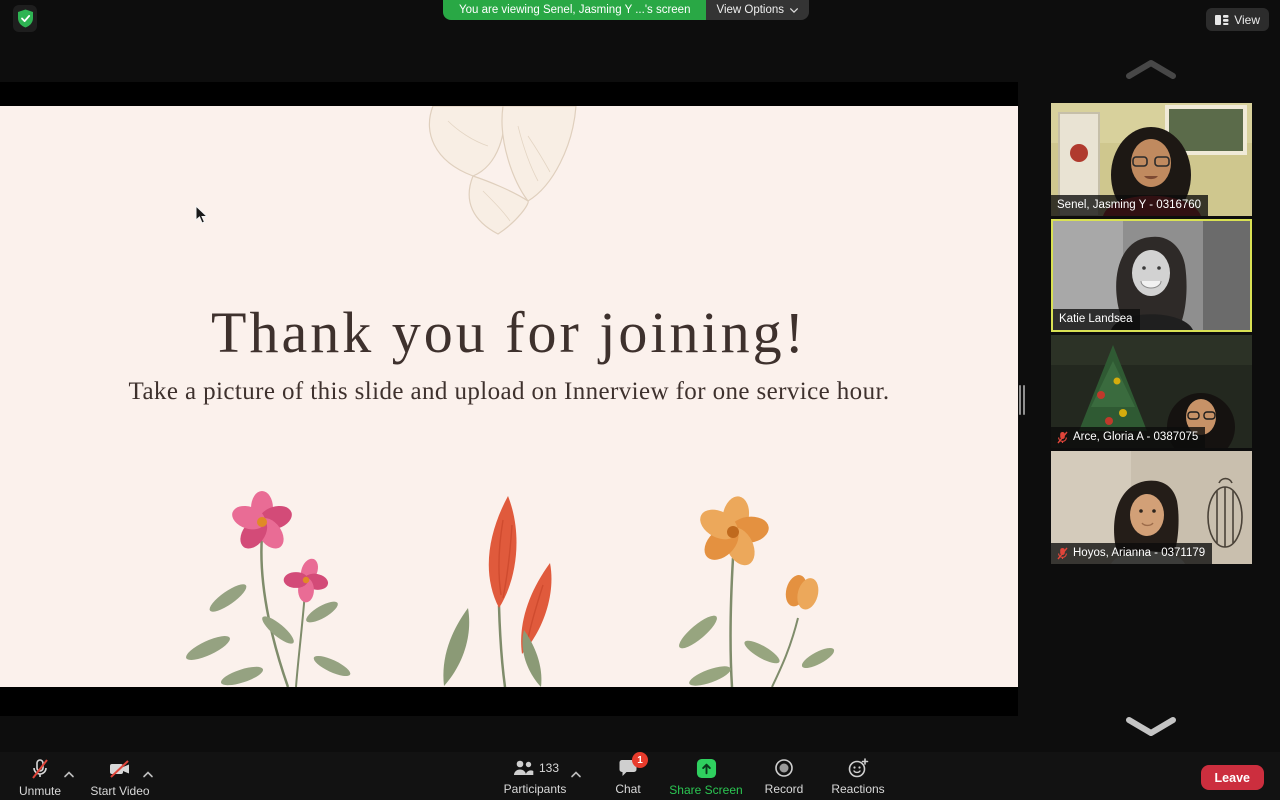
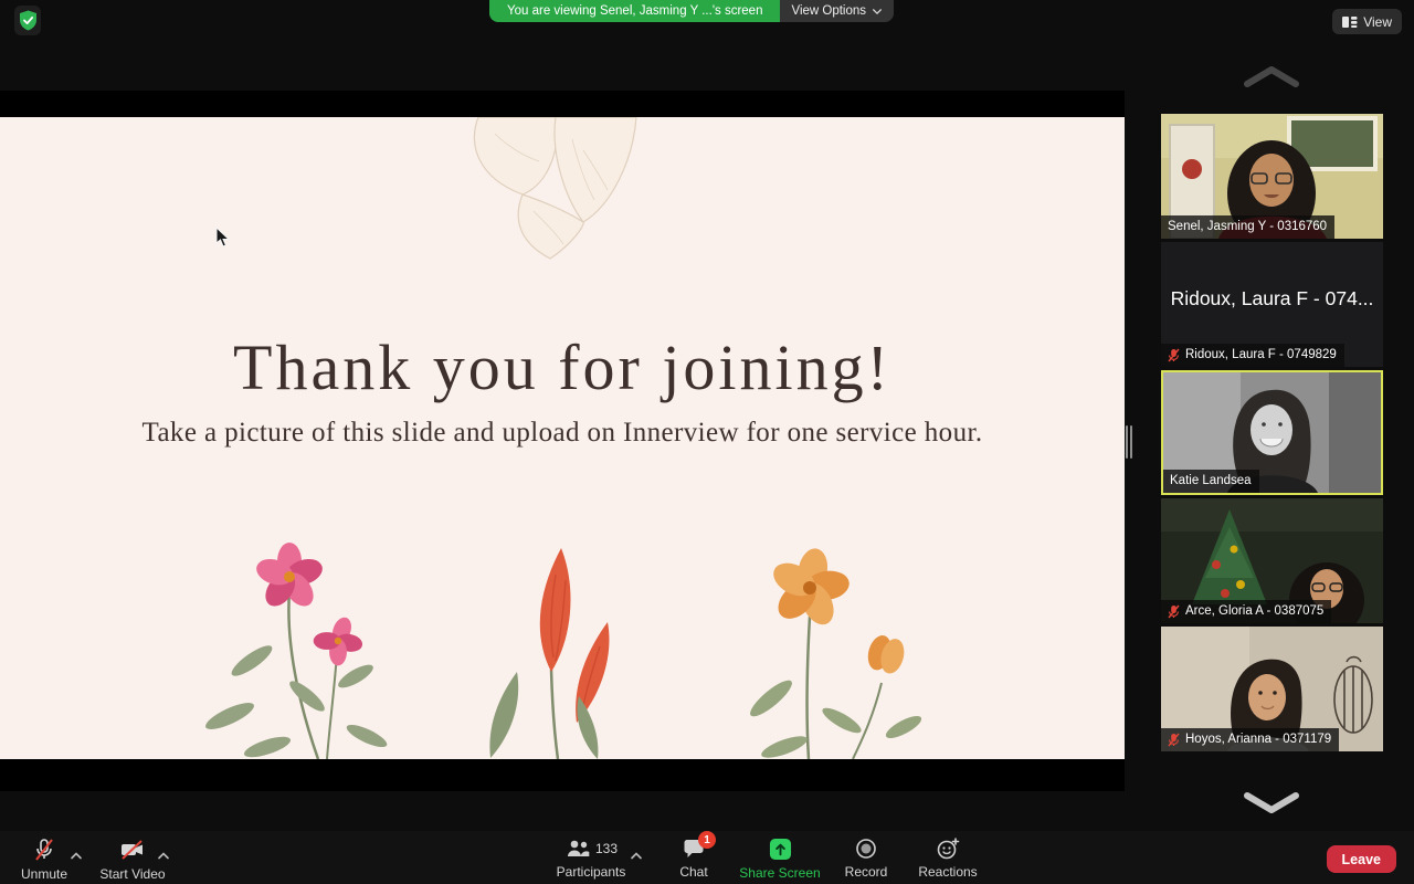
  You are viewing Senel, Jasming Y ...'s screen
  View Options
  View
  Thank you for joining!
  Take a picture of this slide and upload on Innerview for one service hour.
  Senel, Jasming Y - 0316760
+ Ridoux, Laura F - 074...
+ Ridoux, Laura F - 0749829
  Katie Landsea
  Arce, Gloria A - 0387075
  Hoyos, Arianna - 0371179
  Unmute
  Start Video
  133
  Participants
  1
  Chat
  Share Screen
  Record
  Reactions
  Leave
